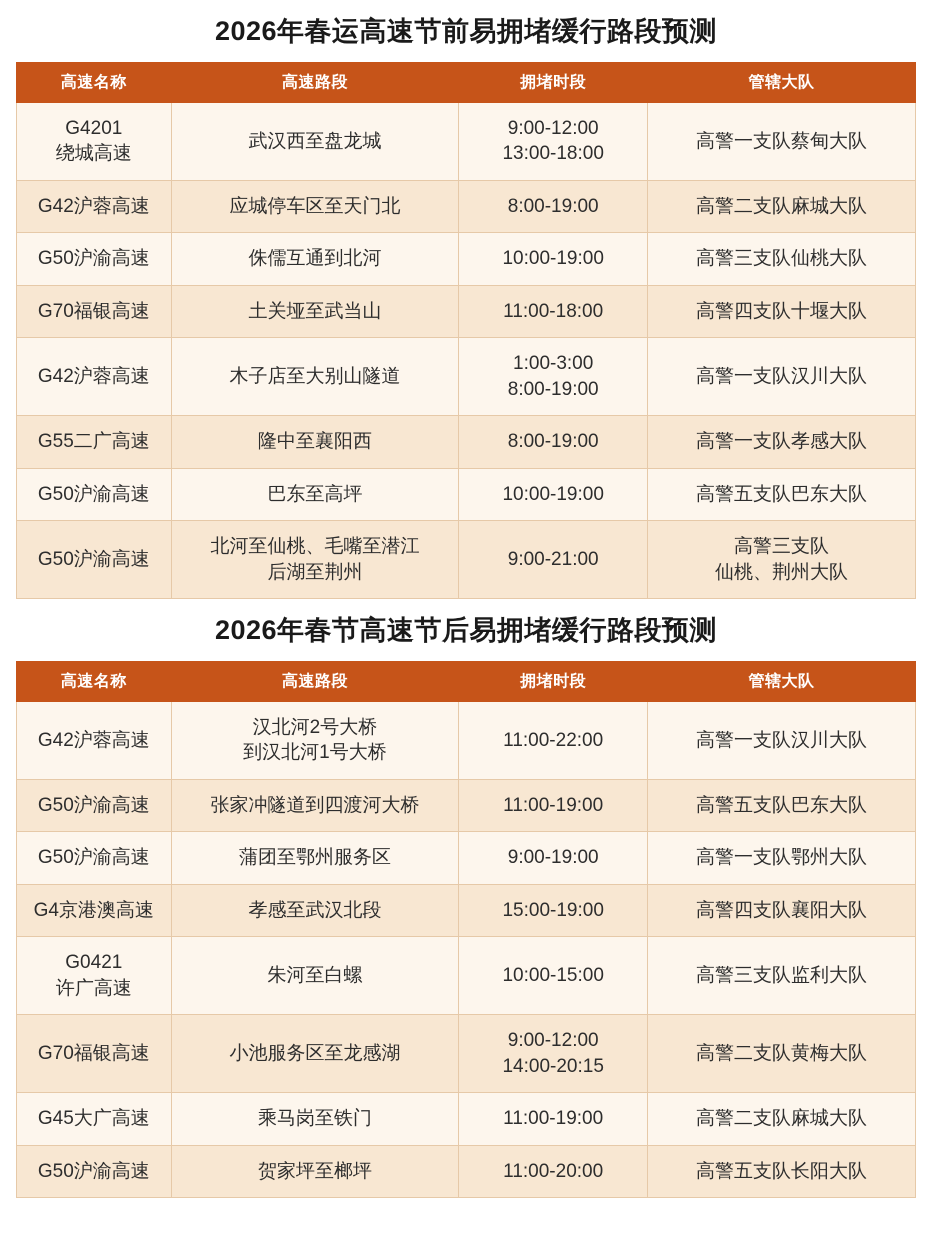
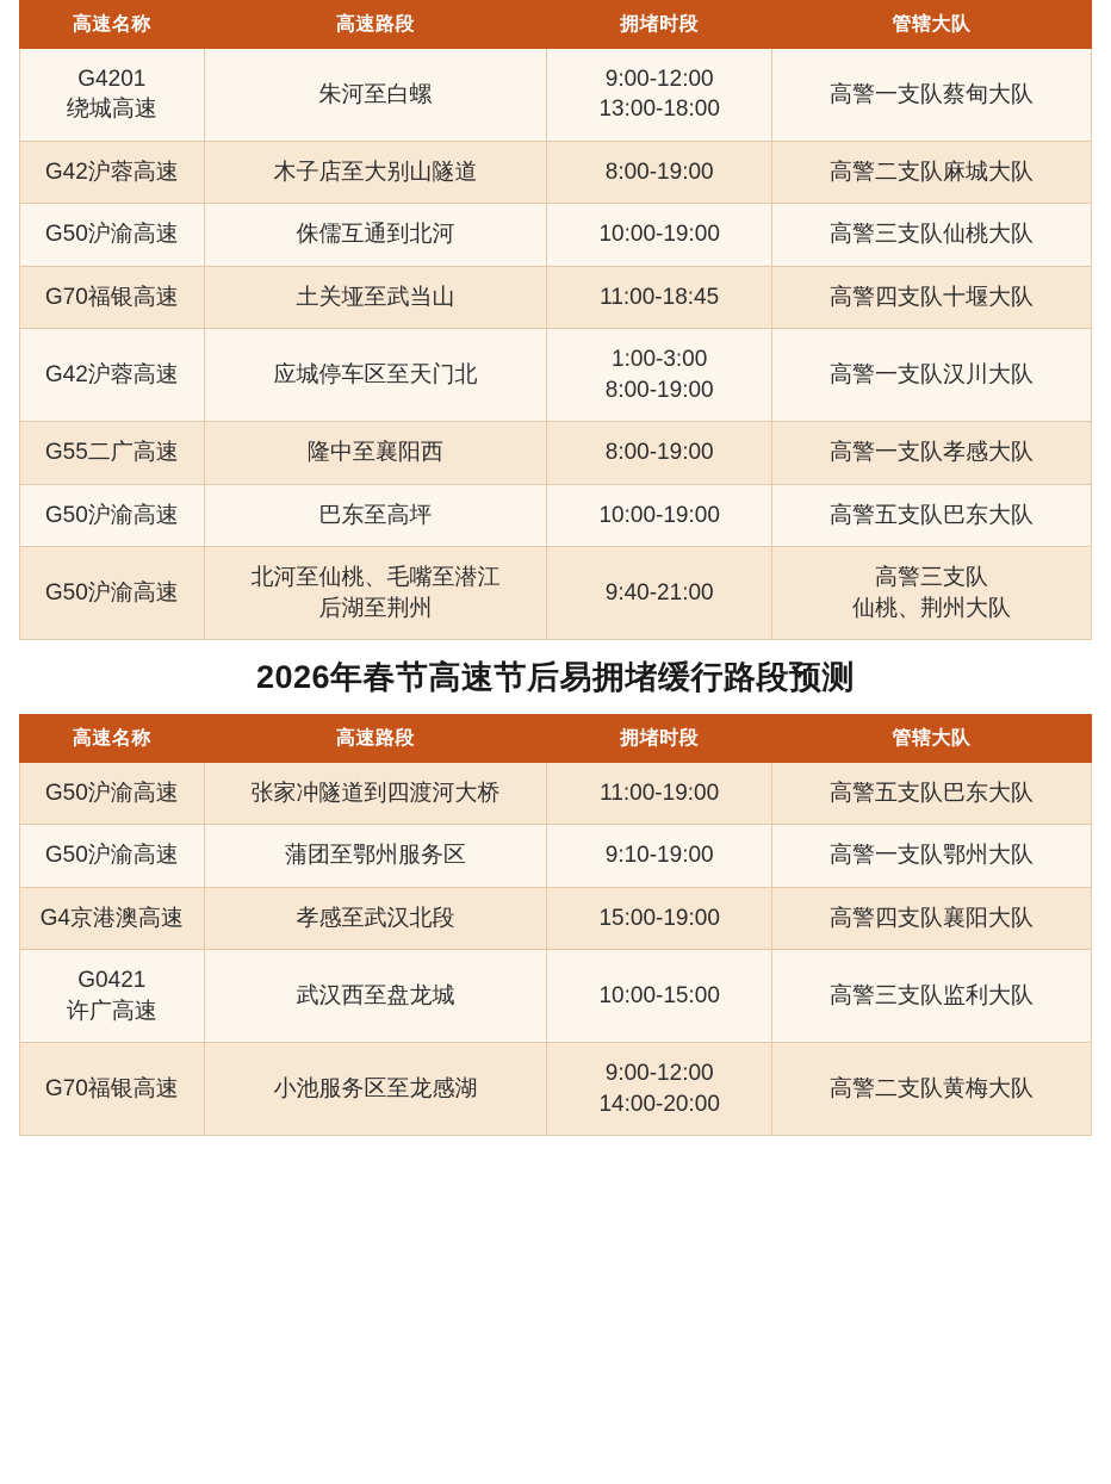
- 2026年春运高速节前易拥堵缓行路段预测
  高速名称	高速路段	拥堵时段	管辖大队
- G4201绕城高速	武汉西至盘龙城	9:00-12:0013:00-18:00	高警一支队蔡甸大队
+ G4201绕城高速	朱河至白螺	9:00-12:0013:00-18:00	高警一支队蔡甸大队
- G42沪蓉高速	应城停车区至天门北	8:00-19:00	高警二支队麻城大队
+ G42沪蓉高速	木子店至大别山隧道	8:00-19:00	高警二支队麻城大队
  G50沪渝高速	侏儒互通到北河	10:00-19:00	高警三支队仙桃大队
- G70福银高速	土关垭至武当山	11:00-18:00	高警四支队十堰大队
+ G70福银高速	土关垭至武当山	11:00-18:45	高警四支队十堰大队
- G42沪蓉高速	木子店至大别山隧道	1:00-3:008:00-19:00	高警一支队汉川大队
+ G42沪蓉高速	应城停车区至天门北	1:00-3:008:00-19:00	高警一支队汉川大队
  G55二广高速	隆中至襄阳西	8:00-19:00	高警一支队孝感大队
  G50沪渝高速	巴东至高坪	10:00-19:00	高警五支队巴东大队
- G50沪渝高速	北河至仙桃、毛嘴至潜江后湖至荆州	9:00-21:00	高警三支队仙桃、荆州大队
+ G50沪渝高速	北河至仙桃、毛嘴至潜江后湖至荆州	9:40-21:00	高警三支队仙桃、荆州大队
  2026年春节高速节后易拥堵缓行路段预测
  高速名称	高速路段	拥堵时段	管辖大队
- G42沪蓉高速	汉北河2号大桥到汉北河1号大桥	11:00-22:00	高警一支队汉川大队
  G50沪渝高速	张家冲隧道到四渡河大桥	11:00-19:00	高警五支队巴东大队
- G50沪渝高速	蒲团至鄂州服务区	9:00-19:00	高警一支队鄂州大队
+ G50沪渝高速	蒲团至鄂州服务区	9:10-19:00	高警一支队鄂州大队
  G4京港澳高速	孝感至武汉北段	15:00-19:00	高警四支队襄阳大队
- G0421许广高速	朱河至白螺	10:00-15:00	高警三支队监利大队
+ G0421许广高速	武汉西至盘龙城	10:00-15:00	高警三支队监利大队
- G70福银高速	小池服务区至龙感湖	9:00-12:0014:00-20:15	高警二支队黄梅大队
+ G70福银高速	小池服务区至龙感湖	9:00-12:0014:00-20:00	高警二支队黄梅大队
- G45大广高速	乘马岗至铁门	11:00-19:00	高警二支队麻城大队
- G50沪渝高速	贺家坪至榔坪	11:00-20:00	高警五支队长阳大队
